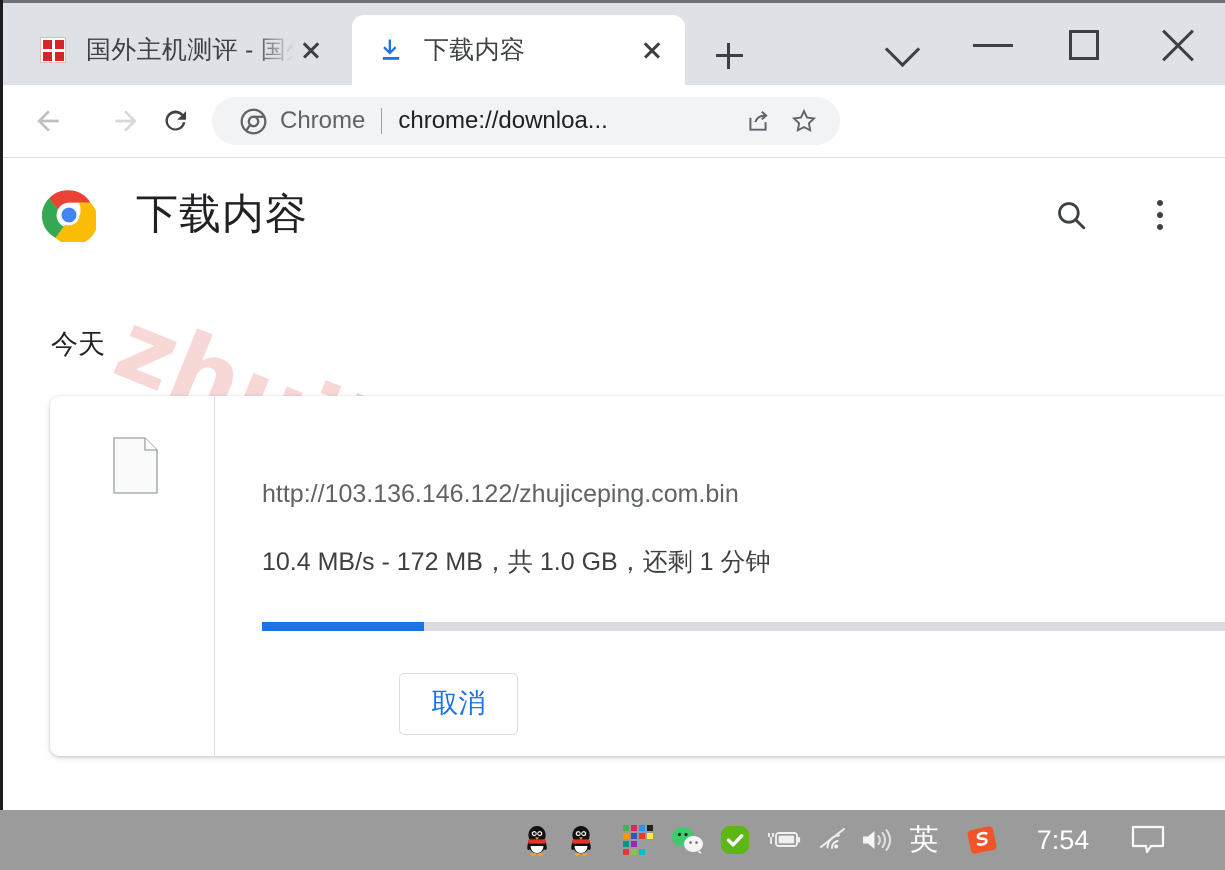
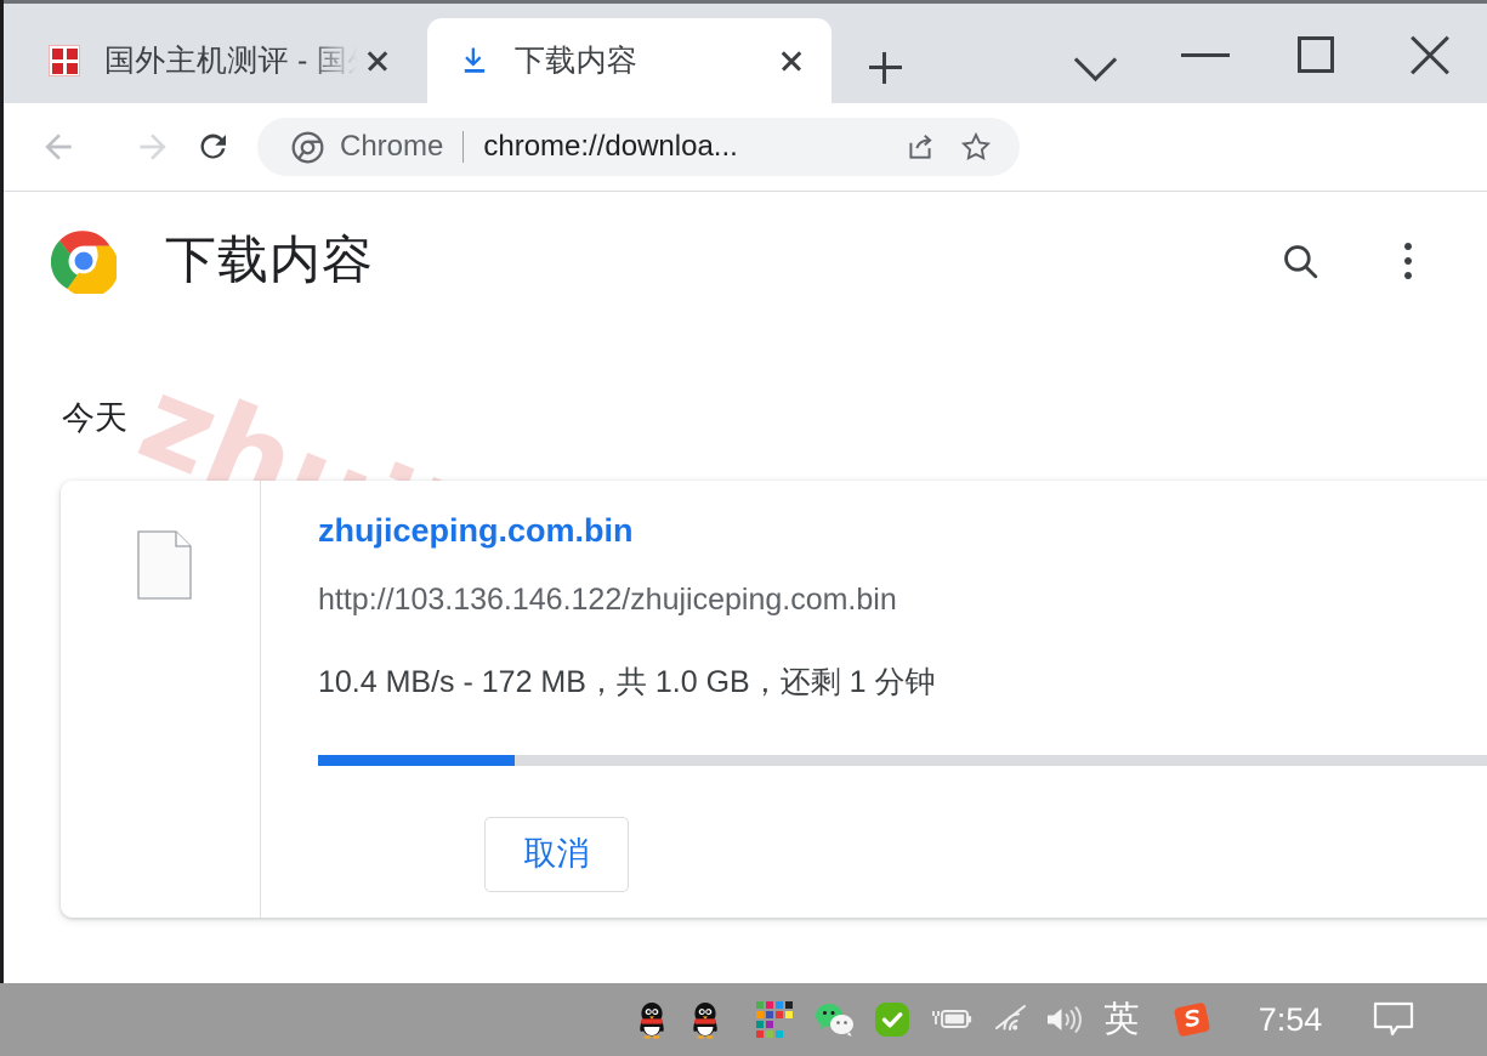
  国外主机测评 - 国
  下载内容
  Chrome
  chrome://downloa...
  下载内容
  今天
+ zhujiceping.com.bin
  http://103.136.146.122/zhujiceping.com.bin
  10.4 MB/s - 172 MB，共 1.0 GB，还剩 1 分钟
  取消
  英
  7:54
